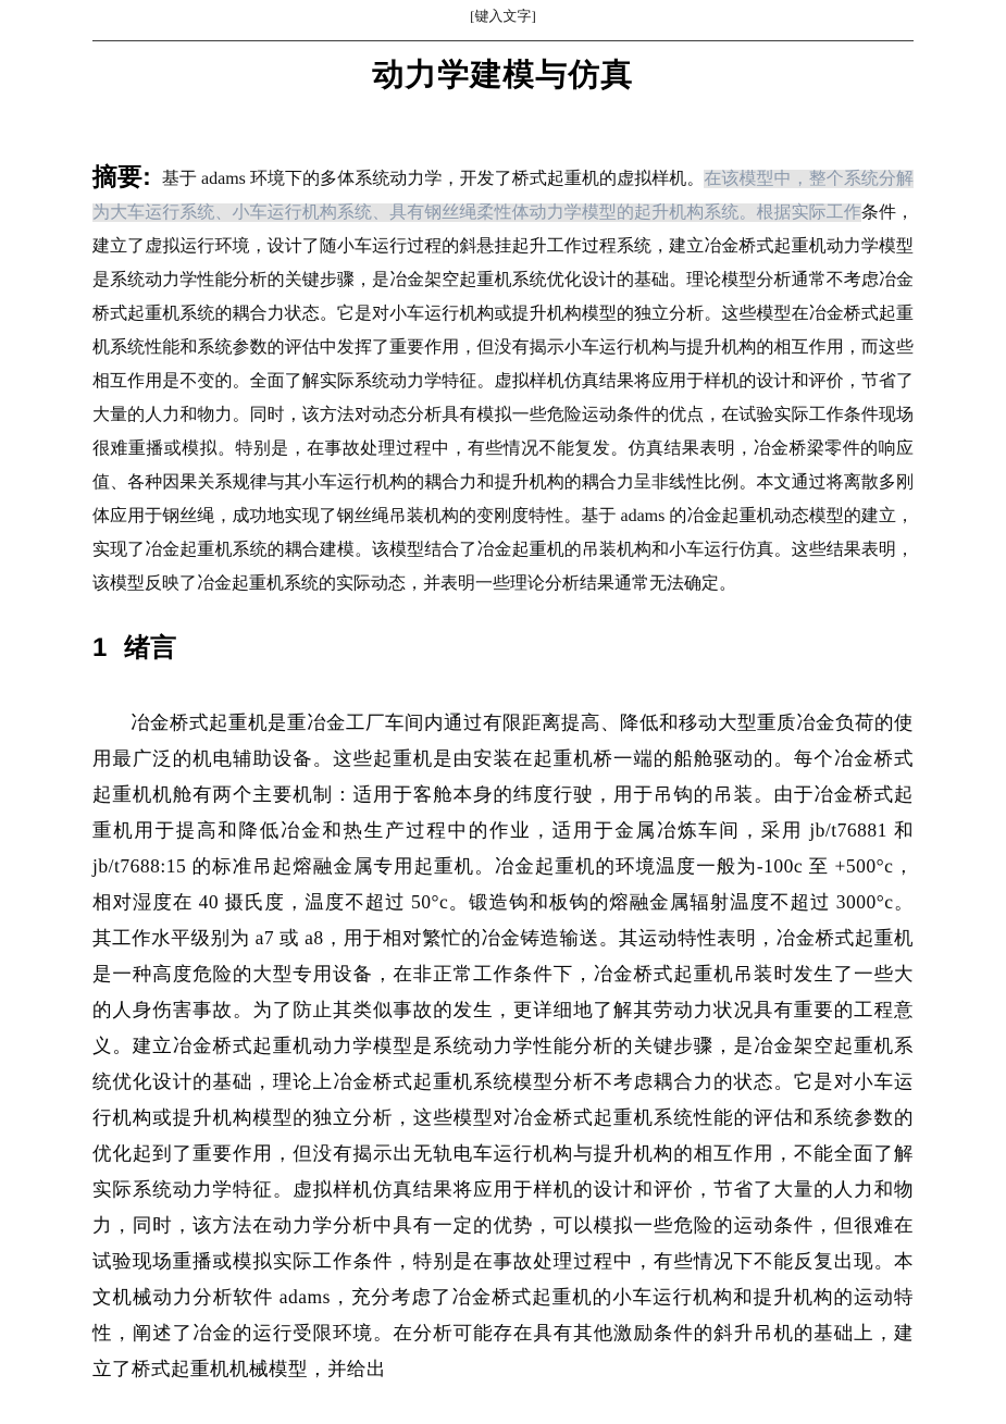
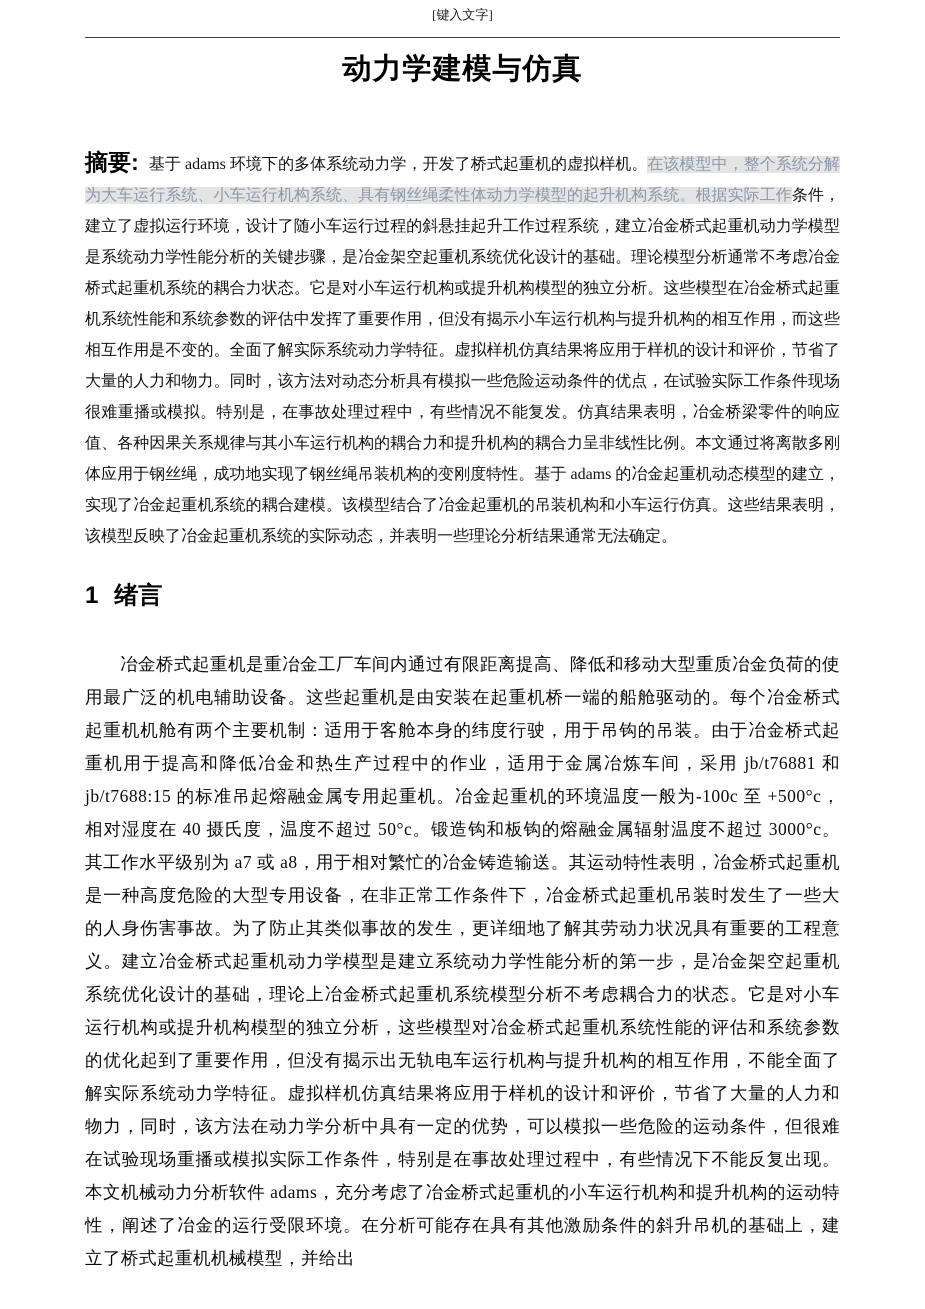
  [键入文字]
  动力学建模与仿真
  摘要: 基于 adams 环境下的多体系统动力学，开发了桥式起重机的虚拟样机。在该模型中，整个系统分解为大车运行系统、小车运行机构系统、具有钢丝绳柔性体动力学模型的起升机构系统。根据实际工作条件，建立了虚拟运行环境，设计了随小车运行过程的斜悬挂起升工作过程系统，建立冶金桥式起重机动力学模型是系统动力学性能分析的关键步骤，是冶金架空起重机系统优化设计的基础。理论模型分析通常不考虑冶金桥式起重机系统的耦合力状态。它是对小车运行机构或提升机构模型的独立分析。这些模型在冶金桥式起重机系统性能和系统参数的评估中发挥了重要作用，但没有揭示小车运行机构与提升机构的相互作用，而这些相互作用是不变的。全面了解实际系统动力学特征。虚拟样机仿真结果将应用于样机的设计和评价，节省了大量的人力和物力。同时，该方法对动态分析具有模拟一些危险运动条件的优点，在试验实际工作条件现场很难重播或模拟。特别是，在事故处理过程中，有些情况不能复发。仿真结果表明，冶金桥梁零件的响应值、各种因果关系规律与其小车运行机构的耦合力和提升机构的耦合力呈非线性比例。本文通过将离散多刚体应用于钢丝绳，成功地实现了钢丝绳吊装机构的变刚度特性。基于 adams 的冶金起重机动态模型的建立，实现了冶金起重机系统的耦合建模。该模型结合了冶金起重机的吊装机构和小车运行仿真。这些结果表明，该模型反映了冶金起重机系统的实际动态，并表明一些理论分析结果通常无法确定。
  1 绪言
- 冶金桥式起重机是重冶金工厂车间内通过有限距离提高、降低和移动大型重质冶金负荷的使用最广泛的机电辅助设备。这些起重机是由安装在起重机桥一端的船舱驱动的。每个冶金桥式起重机机舱有两个主要机制：适用于客舱本身的纬度行驶，用于吊钩的吊装。由于冶金桥式起重机用于提高和降低冶金和热生产过程中的作业，适用于金属冶炼车间，采用 jb/t76881 和 jb/t7688:15 的标准吊起熔融金属专用起重机。冶金起重机的环境温度一般为-100c 至 +500°c，相对湿度在 40 摄氏度，温度不超过 50°c。锻造钩和板钩的熔融金属辐射温度不超过 3000°c。其工作水平级别为 a7 或 a8，用于相对繁忙的冶金铸造输送。其运动特性表明，冶金桥式起重机是一种高度危险的大型专用设备，在非正常工作条件下，冶金桥式起重机吊装时发生了一些大的人身伤害事故。为了防止其类似事故的发生，更详细地了解其劳动力状况具有重要的工程意义。建立冶金桥式起重机动力学模型是系统动力学性能分析的关键步骤，是冶金架空起重机系统优化设计的基础，理论上冶金桥式起重机系统模型分析不考虑耦合力的状态。它是对小车运行机构或提升机构模型的独立分析，这些模型对冶金桥式起重机系统性能的评估和系统参数的优化起到了重要作用，但没有揭示出无轨电车运行机构与提升机构的相互作用，不能全面了解实际系统动力学特征。虚拟样机仿真结果将应用于样机的设计和评价，节省了大量的人力和物力，同时，该方法在动力学分析中具有一定的优势，可以模拟一些危险的运动条件，但很难在试验现场重播或模拟实际工作条件，特别是在事故处理过程中，有些情况下不能反复出现。本文机械动力分析软件 adams，充分考虑了冶金桥式起重机的小车运行机构和提升机构的运动特性，阐述了冶金的运行受限环境。在分析可能存在具有其他激励条件的斜升吊机的基础上，建立了桥式起重机机械模型，并给出
+ 冶金桥式起重机是重冶金工厂车间内通过有限距离提高、降低和移动大型重质冶金负荷的使用最广泛的机电辅助设备。这些起重机是由安装在起重机桥一端的船舱驱动的。每个冶金桥式起重机机舱有两个主要机制：适用于客舱本身的纬度行驶，用于吊钩的吊装。由于冶金桥式起重机用于提高和降低冶金和热生产过程中的作业，适用于金属冶炼车间，采用 jb/t76881 和 jb/t7688:15 的标准吊起熔融金属专用起重机。冶金起重机的环境温度一般为-100c 至 +500°c，相对湿度在 40 摄氏度，温度不超过 50°c。锻造钩和板钩的熔融金属辐射温度不超过 3000°c。其工作水平级别为 a7 或 a8，用于相对繁忙的冶金铸造输送。其运动特性表明，冶金桥式起重机是一种高度危险的大型专用设备，在非正常工作条件下，冶金桥式起重机吊装时发生了一些大的人身伤害事故。为了防止其类似事故的发生，更详细地了解其劳动力状况具有重要的工程意义。建立冶金桥式起重机动力学模型是建立系统动力学性能分析的第一步，是冶金架空起重机系统优化设计的基础，理论上冶金桥式起重机系统模型分析不考虑耦合力的状态。它是对小车运行机构或提升机构模型的独立分析，这些模型对冶金桥式起重机系统性能的评估和系统参数的优化起到了重要作用，但没有揭示出无轨电车运行机构与提升机构的相互作用，不能全面了解实际系统动力学特征。虚拟样机仿真结果将应用于样机的设计和评价，节省了大量的人力和物力，同时，该方法在动力学分析中具有一定的优势，可以模拟一些危险的运动条件，但很难在试验现场重播或模拟实际工作条件，特别是在事故处理过程中，有些情况下不能反复出现。本文机械动力分析软件 adams，充分考虑了冶金桥式起重机的小车运行机构和提升机构的运动特性，阐述了冶金的运行受限环境。在分析可能存在具有其他激励条件的斜升吊机的基础上，建立了桥式起重机机械模型，并给出
